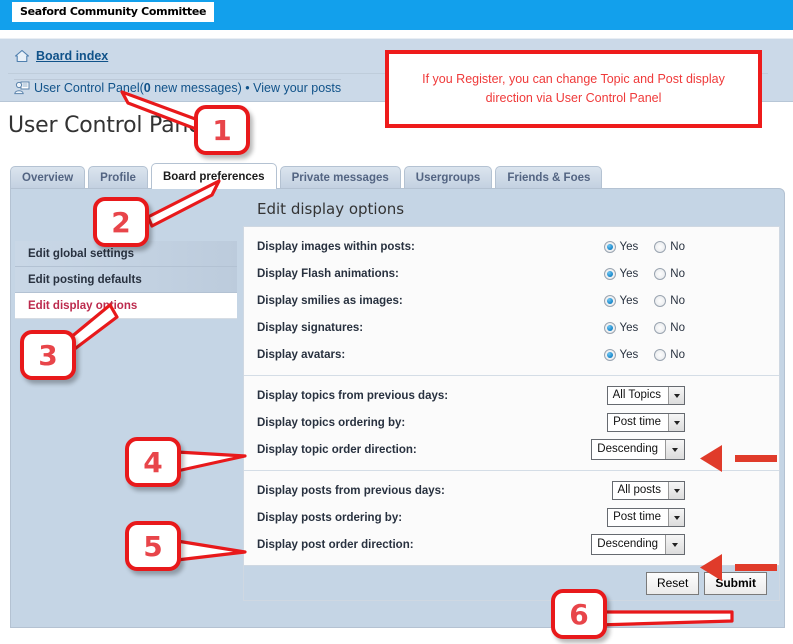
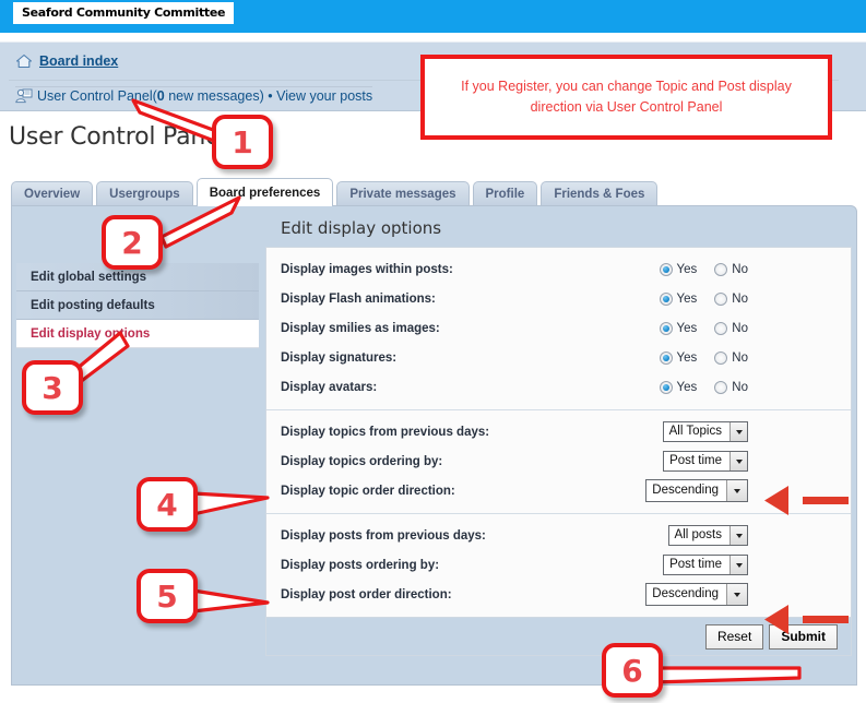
  Seaford Community Committee
  Board index
  User Control Panel(0 new messages) • View your posts
  User Control Pan
  Overview
- Profile
+ Usergroups
  Board preferences
  Private messages
- Usergroups
+ Profile
  Friends & Foes
  Edit global settings
  Edit posting defaults
  Edit display oions
  Edit display options
  Display images within posts:
  Yes
  No
  Display Flash animations:
  Yes
  No
  Display smilies as images:
  Yes
  No
  Display signatures:
  Yes
  No
  Display avatars:
  Yes
  No
  Display topics from previous days:
  All Topics
  Display topics ordering by:
  Post time
  Display topic order direction:
  Descending
  Display posts from previous days:
  All posts
  Display posts ordering by:
  Post time
  Display post order direction:
  Descending
  Reset
  Submit
  If you Register, you can change Topic and Post display direction via User Control Panel
  1
  2
  3
  4
  5
  6
